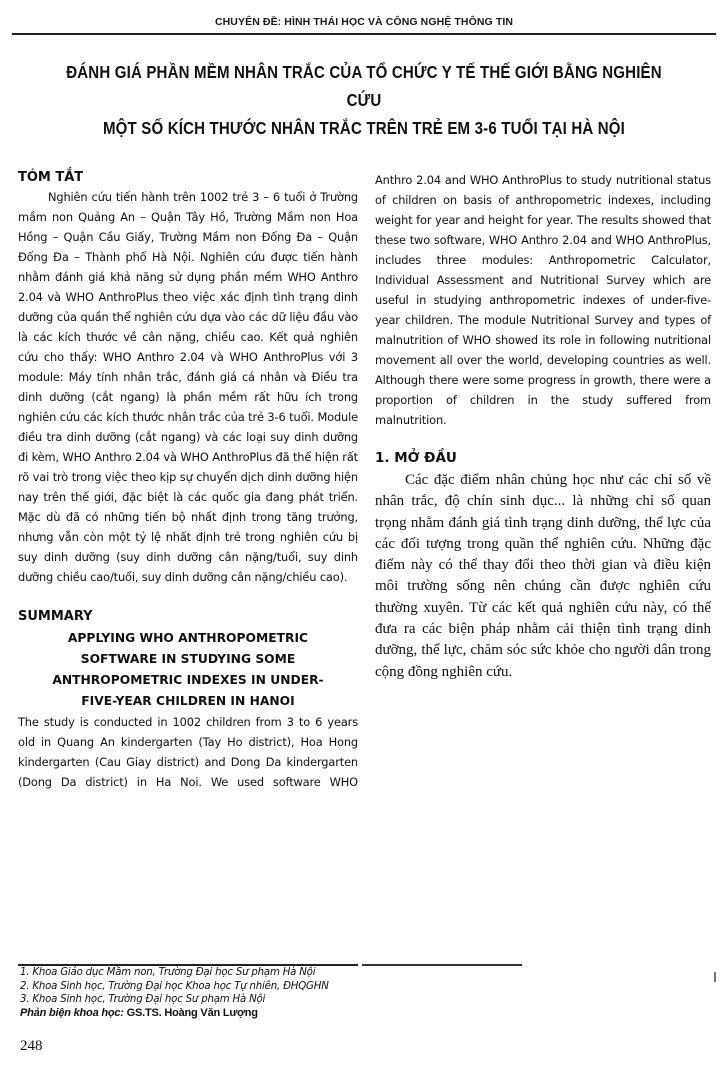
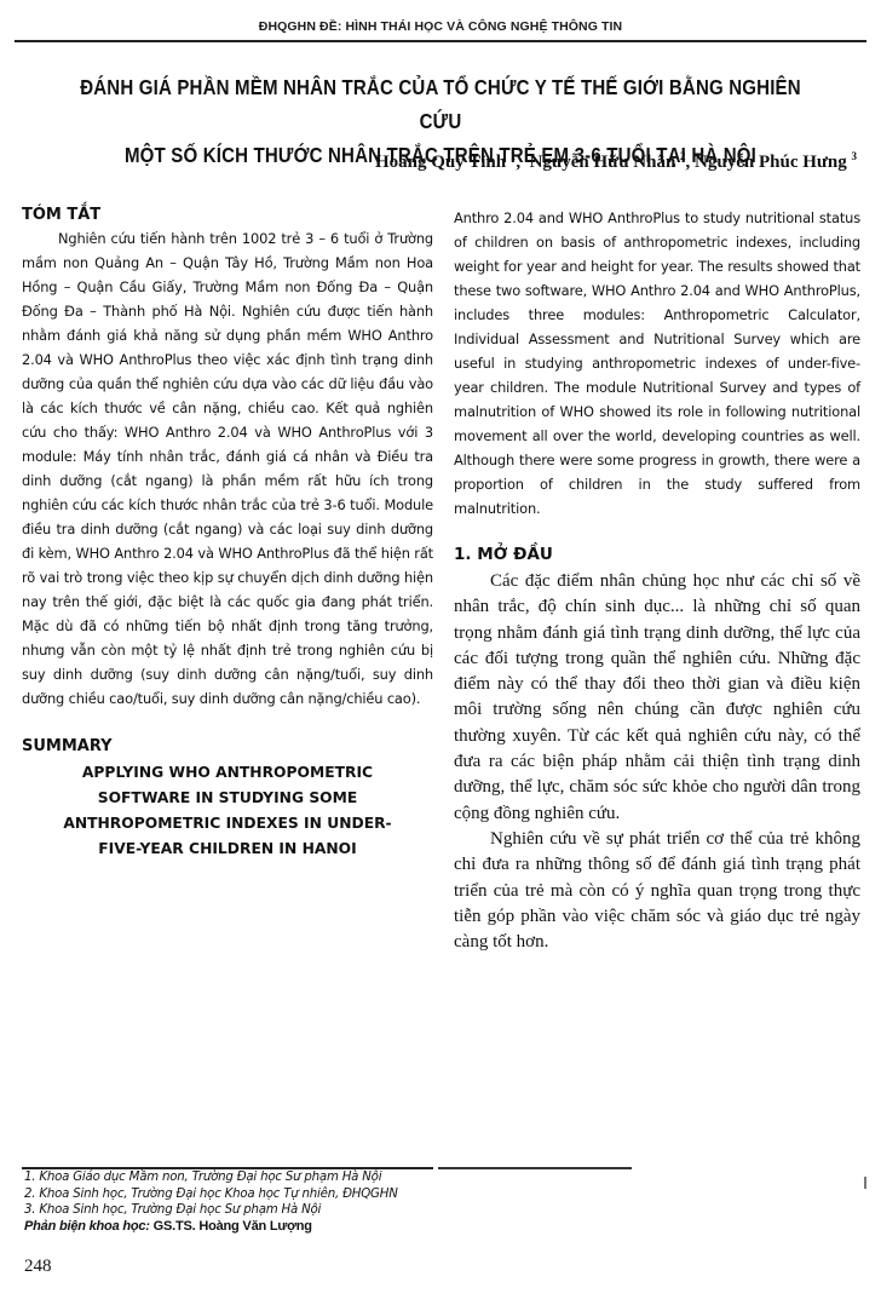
- CHUYÊN ĐỀ: HÌNH THÁI HỌC VÀ CÔNG NGHỆ THÔNG TIN
+ ĐHQGHN ĐỀ: HÌNH THÁI HỌC VÀ CÔNG NGHỆ THÔNG TIN
  ĐÁNH GIÁ PHẦN MỀM NHÂN TRẮC CỦA TỔ CHỨC Y TẾ THẾ GIỚI BẰNG NGHIÊN CỨU
  MỘT SỐ KÍCH THƯỚC NHÂN TRẮC TRÊN TRẺ EM 3-6 TUỔI TẠI HÀ NỘI
+ Hoàng Quý Tỉnh 1, Nguyễn Hữu Nhân 2, Nguyễn Phúc Hưng 3
  TÓM TẮT
  Nghiên cứu tiến hành trên 1002 trẻ 3 – 6 tuổi ở Trường mầm non Quảng An – Quận Tây Hồ, Trường Mầm non Hoa Hồng – Quận Cầu Giấy, Trường Mầm non Đống Đa – Quận Đống Đa – Thành phố Hà Nội. Nghiên cứu được tiến hành nhằm đánh giá khả năng sử dụng phần mềm WHO Anthro 2.04 và WHO AnthroPlus theo việc xác định tình trạng dinh dưỡng của quần thể nghiên cứu dựa vào các dữ liệu đầu vào là các kích thước về cân nặng, chiều cao. Kết quả nghiên cứu cho thấy: WHO Anthro 2.04 và WHO AnthroPlus với 3 module: Máy tính nhân trắc, đánh giá cá nhân và Điều tra dinh dưỡng (cắt ngang) là phần mềm rất hữu ích trong nghiên cứu các kích thước nhân trắc của trẻ 3-6 tuổi. Module điều tra dinh dưỡng (cắt ngang) và các loại suy dinh dưỡng đi kèm, WHO Anthro 2.04 và WHO AnthroPlus đã thể hiện rất rõ vai trò trong việc theo kịp sự chuyển dịch dinh dưỡng hiện nay trên thế giới, đặc biệt là các quốc gia đang phát triển. Mặc dù đã có những tiến bộ nhất định trong tăng trưởng, nhưng vẫn còn một tỷ lệ nhất định trẻ trong nghiên cứu bị suy dinh dưỡng (suy dinh dưỡng cân nặng/tuổi, suy dinh dưỡng chiều cao/tuổi, suy dinh dưỡng cân nặng/chiều cao).
  SUMMARY
  APPLYING WHO ANTHROPOMETRIC
  SOFTWARE IN STUDYING SOME
  ANTHROPOMETRIC INDEXES IN UNDER-
  FIVE-YEAR CHILDREN IN HANOI
- The study is conducted in 1002 children from 3 to 6 years old in Quang An kindergarten (Tay Ho district), Hoa Hong kindergarten (Cau Giay district) and Dong Da kindergarten (Dong Da district) in Ha Noi. We used software WHO
  Anthro 2.04 and WHO AnthroPlus to study nutritional status of children on basis of anthropometric indexes, including weight for year and height for year. The results showed that these two software, WHO Anthro 2.04 and WHO AnthroPlus, includes three modules: Anthropometric Calculator, Individual Assessment and Nutritional Survey which are useful in studying anthropometric indexes of under-five-year children. The module Nutritional Survey and types of malnutrition of WHO showed its role in following nutritional movement all over the world, developing countries as well. Although there were some progress in growth, there were a proportion of children in the study suffered from malnutrition.
  1. MỞ ĐẦU
  Các đặc điểm nhân chủng học như các chỉ số về nhân trắc, độ chín sinh dục... là những chỉ số quan trọng nhằm đánh giá tình trạng dinh dưỡng, thể lực của các đối tượng trong quần thể nghiên cứu. Những đặc điểm này có thể thay đổi theo thời gian và điều kiện môi trường sống nên chúng cần được nghiên cứu thường xuyên. Từ các kết quả nghiên cứu này, có thể đưa ra các biện pháp nhằm cải thiện tình trạng dinh dưỡng, thể lực, chăm sóc sức khỏe cho người dân trong cộng đồng nghiên cứu.
+ Nghiên cứu về sự phát triển cơ thể của trẻ không chỉ đưa ra những thông số để đánh giá tình trạng phát triển của trẻ mà còn có ý nghĩa quan trọng trong thực tiễn góp phần vào việc chăm sóc và giáo dục trẻ ngày càng tốt hơn.
  1. Khoa Giáo dục Mầm non, Trường Đại học Sư phạm Hà Nội
  2. Khoa Sinh học, Trường Đại học Khoa học Tự nhiên, ĐHQGHN
  3. Khoa Sinh học, Trường Đại học Sư phạm Hà Nội
  Phản biện khoa học: GS.TS. Hoàng Văn Lượng
  248
